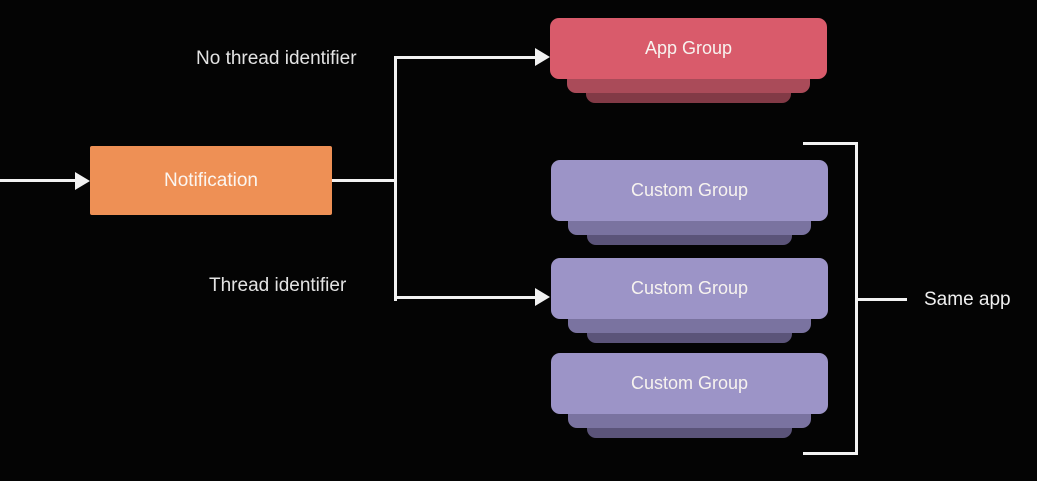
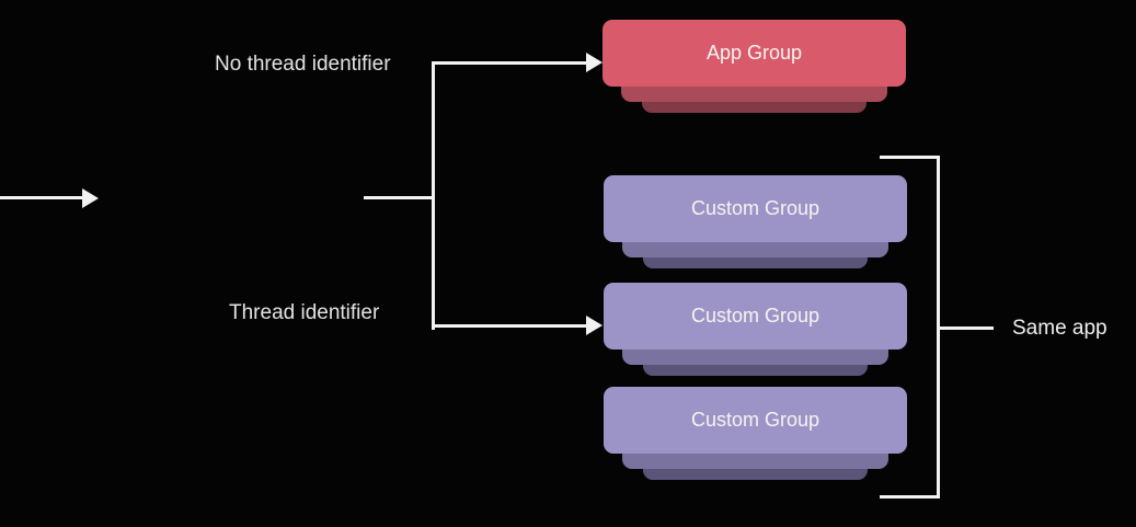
- Notification
  No thread identifier
  Thread identifier
  App Group
  Custom Group
  Custom Group
  Custom Group
  Same app
